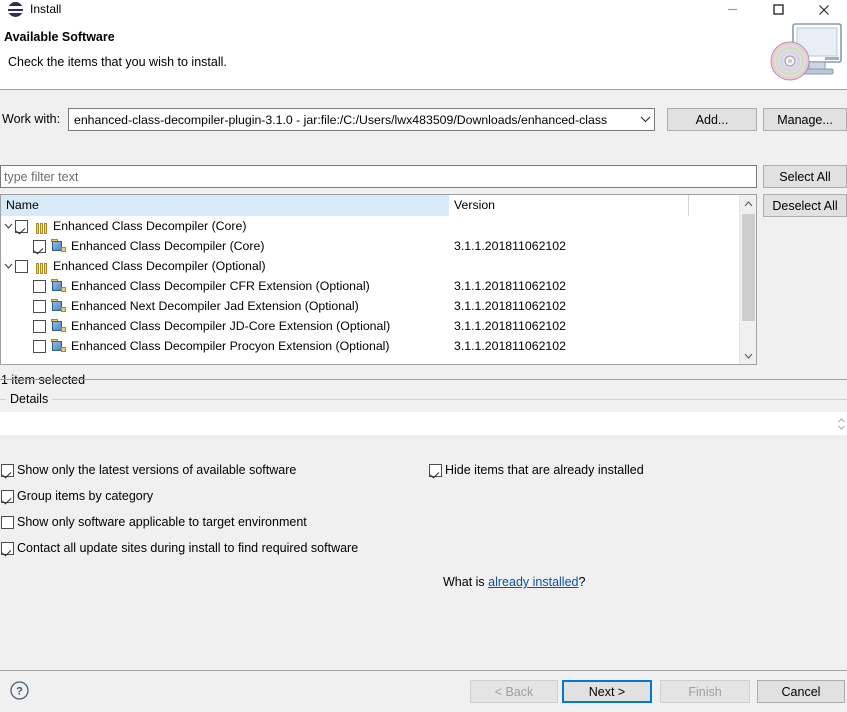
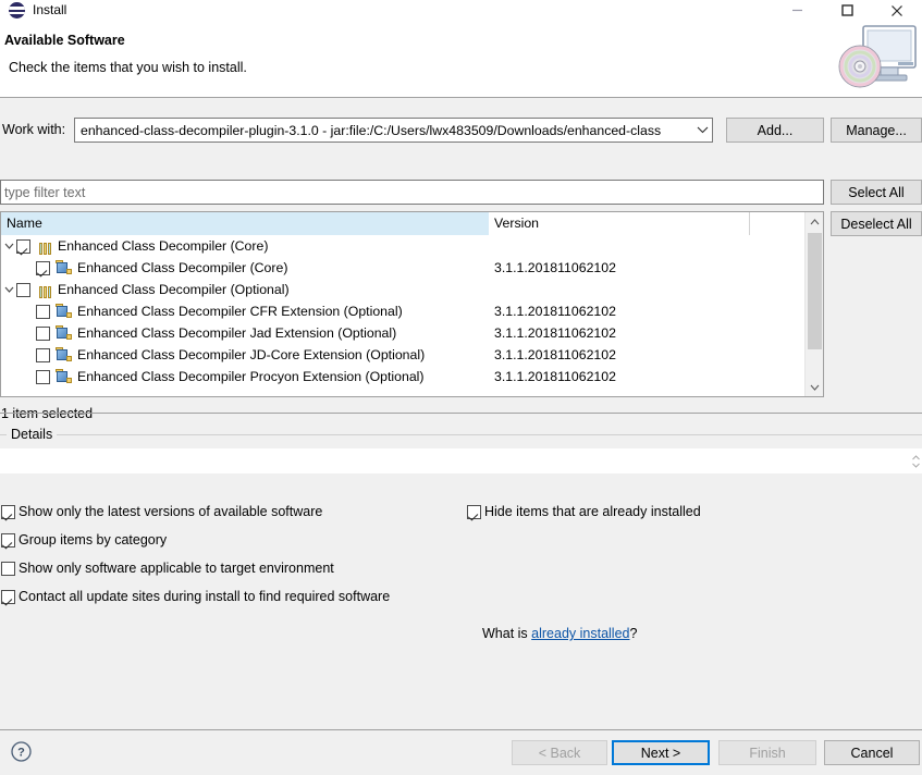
  Install
  Available Software
  Check the items that you wish to install.
  Work with:
  enhanced-class-decompiler-plugin-3.1.0 - jar:file:/C:/Users/lwx483509/Downloads/enhanced-class
  Add...
  Manage...
  Select All
  Deselect All
  type filter text
  Name
  Version
  Enhanced Class Decompiler (Core)
  Enhanced Class Decompiler (Core)
  3.1.1.201811062102
  Enhanced Class Decompiler (Optional)
  Enhanced Class Decompiler CFR Extension (Optional)
  3.1.1.201811062102
- Enhanced Next Decompiler Jad Extension (Optional)
+ Enhanced Class Decompiler Jad Extension (Optional)
  3.1.1.201811062102
  Enhanced Class Decompiler JD-Core Extension (Optional)
  3.1.1.201811062102
  Enhanced Class Decompiler Procyon Extension (Optional)
  3.1.1.201811062102
  1 item selected
  Details
  Show only the latest versions of available software
  Group items by category
  Show only software applicable to target environment
  Contact all update sites during install to find required software
  Hide items that are already installed
  What is already installed?
  ?
  < Back
  Next >
  Finish
  Cancel
